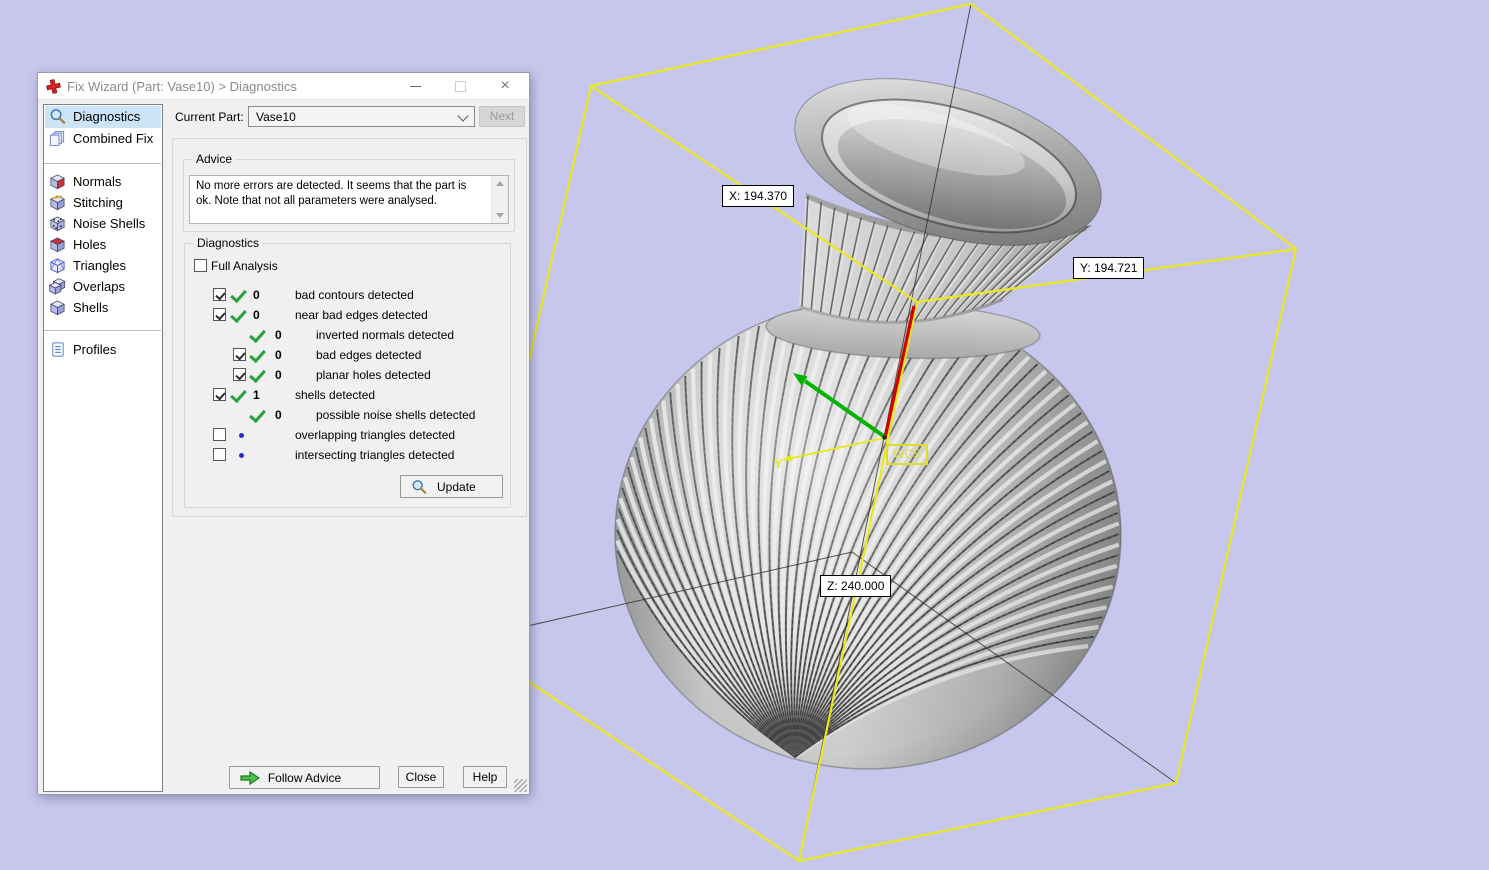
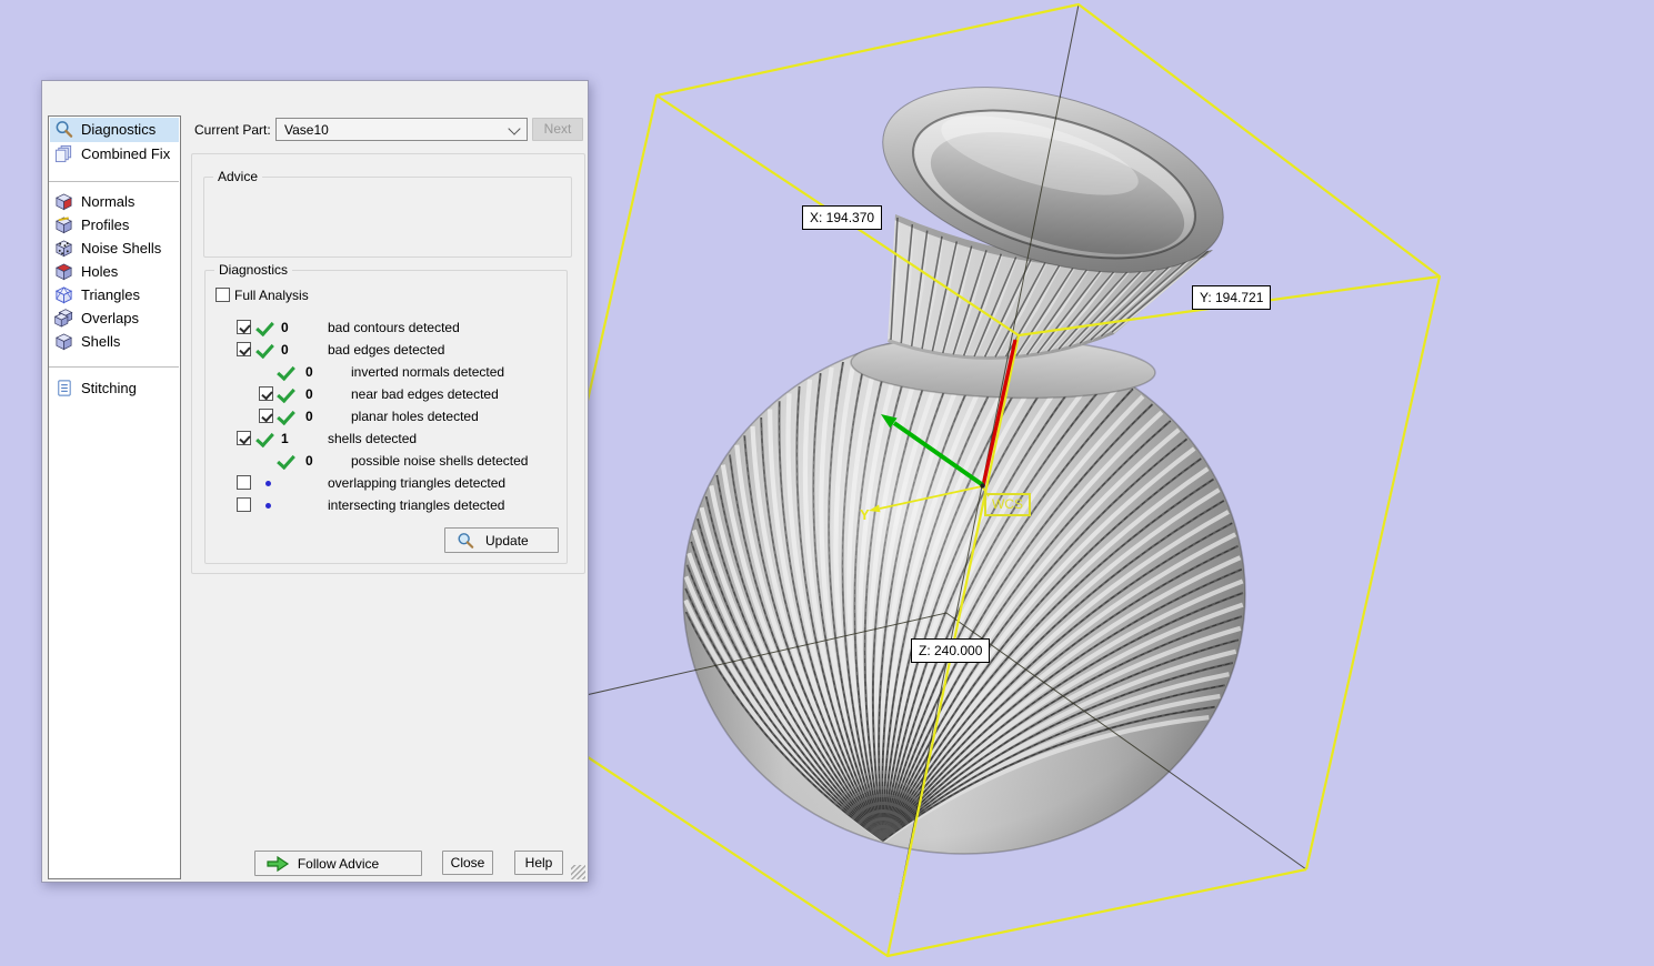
  X: 194.370
  Y: 194.721
  Z: 240.000
  WCS
  Y
- Fix Wizard (Part: Vase10) > Diagnostics
- ×
  Diagnostics
  Combined Fix
  Normals
- Stitching
+ Profiles
  Noise Shells
  Holes
  Triangles
  Overlaps
  Shells
- Profiles
+ Stitching
  Current Part:
  Vase10
  Next
  Advice
- No more errors are detected. It seems that the part is ok. Note that not all parameters were analysed.
  Diagnostics
  Full Analysis
  0
  bad contours detected
  0
- near bad edges detected
+ bad edges detected
  0
  inverted normals detected
  0
- bad edges detected
+ near bad edges detected
  0
  planar holes detected
  1
  shells detected
  0
  possible noise shells detected
  overlapping triangles detected
  intersecting triangles detected
  Update
  Follow Advice
  Close
  Help
